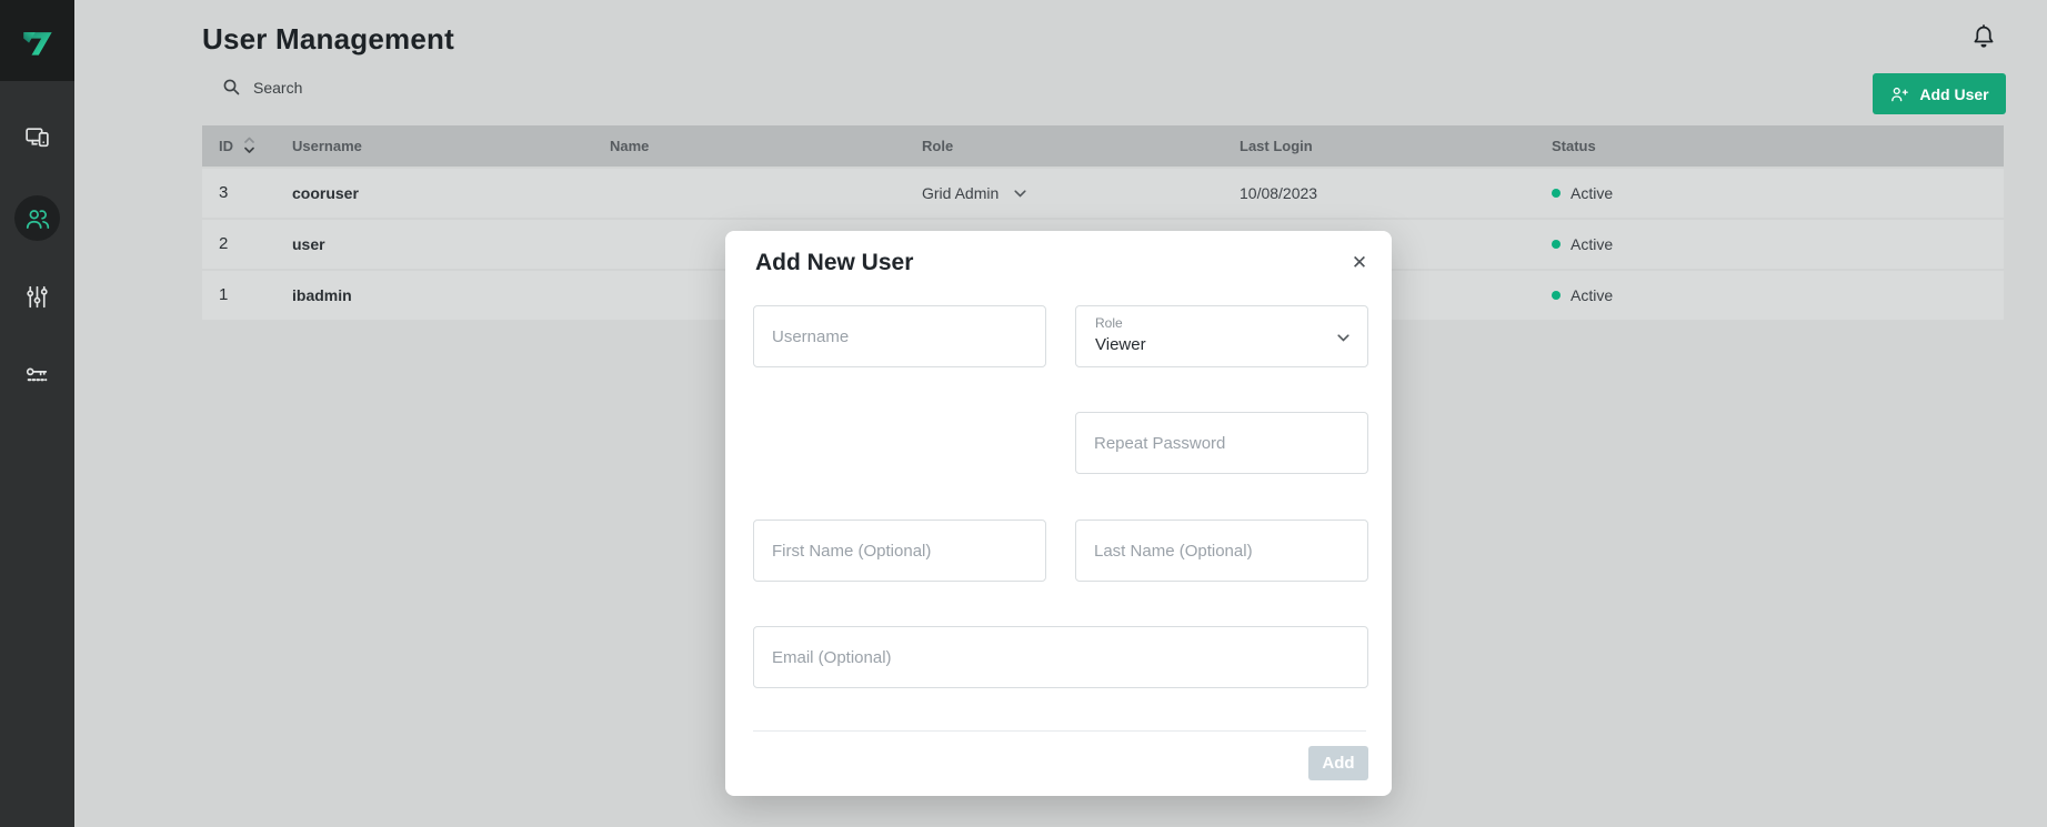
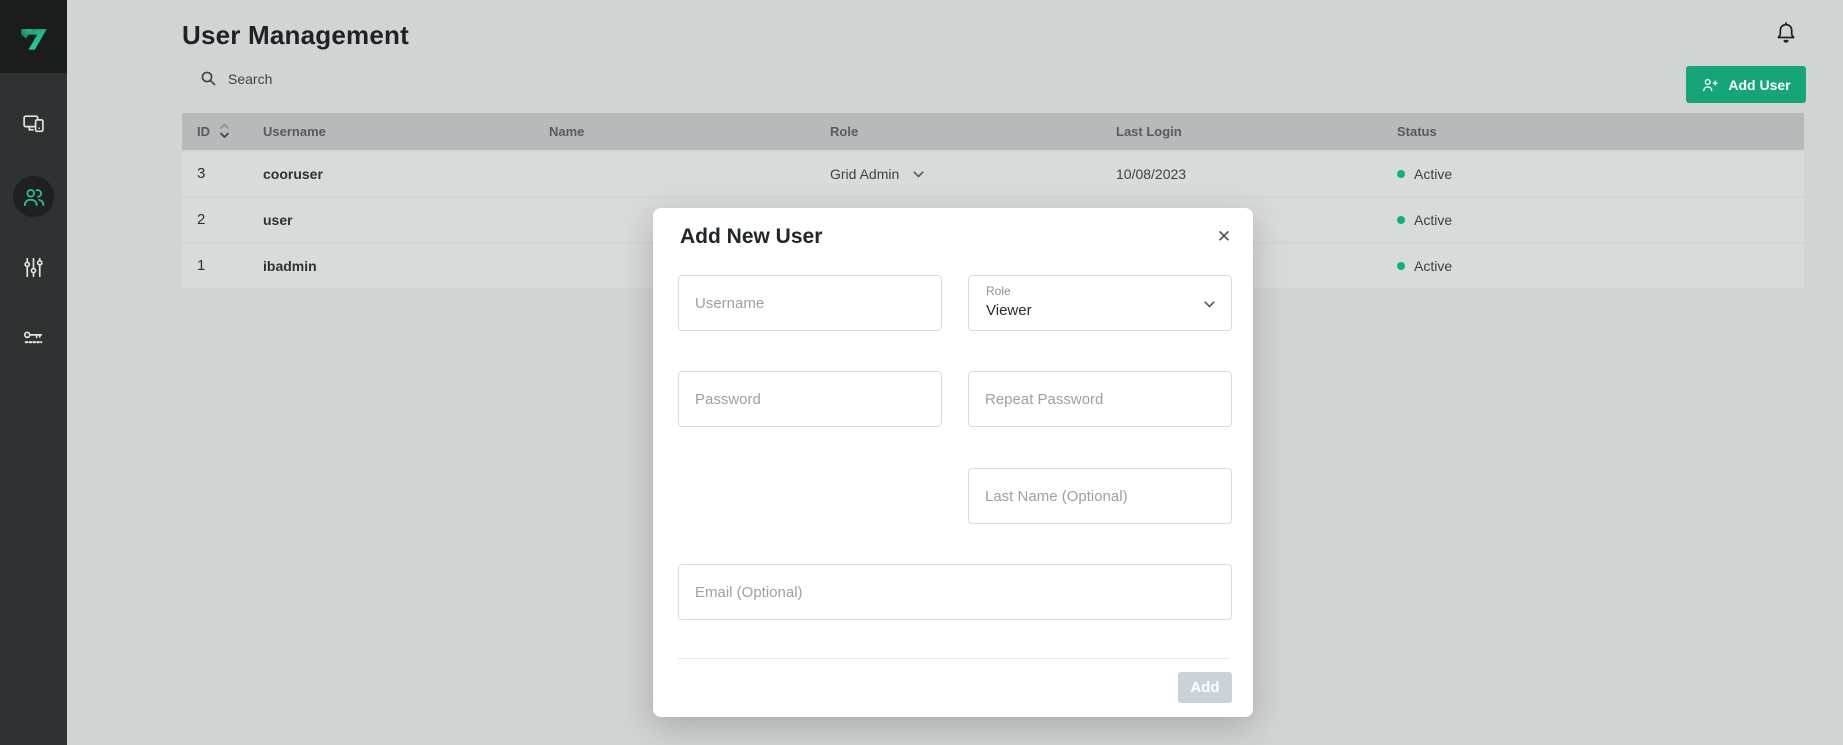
  User Management
  Search
  Add User
  ID
  Username
  Name
  Role
  Last Login
  Status
  3
  cooruser
  Grid Admin
  10/08/2023
  Active
  2
  user
  Active
  1
  ibadmin
  Active
  Add New User
  ✕
  Username
  Role
  Viewer
+ Password
  Repeat Password
- First Name (Optional)
  Last Name (Optional)
  Email (Optional)
  Add
